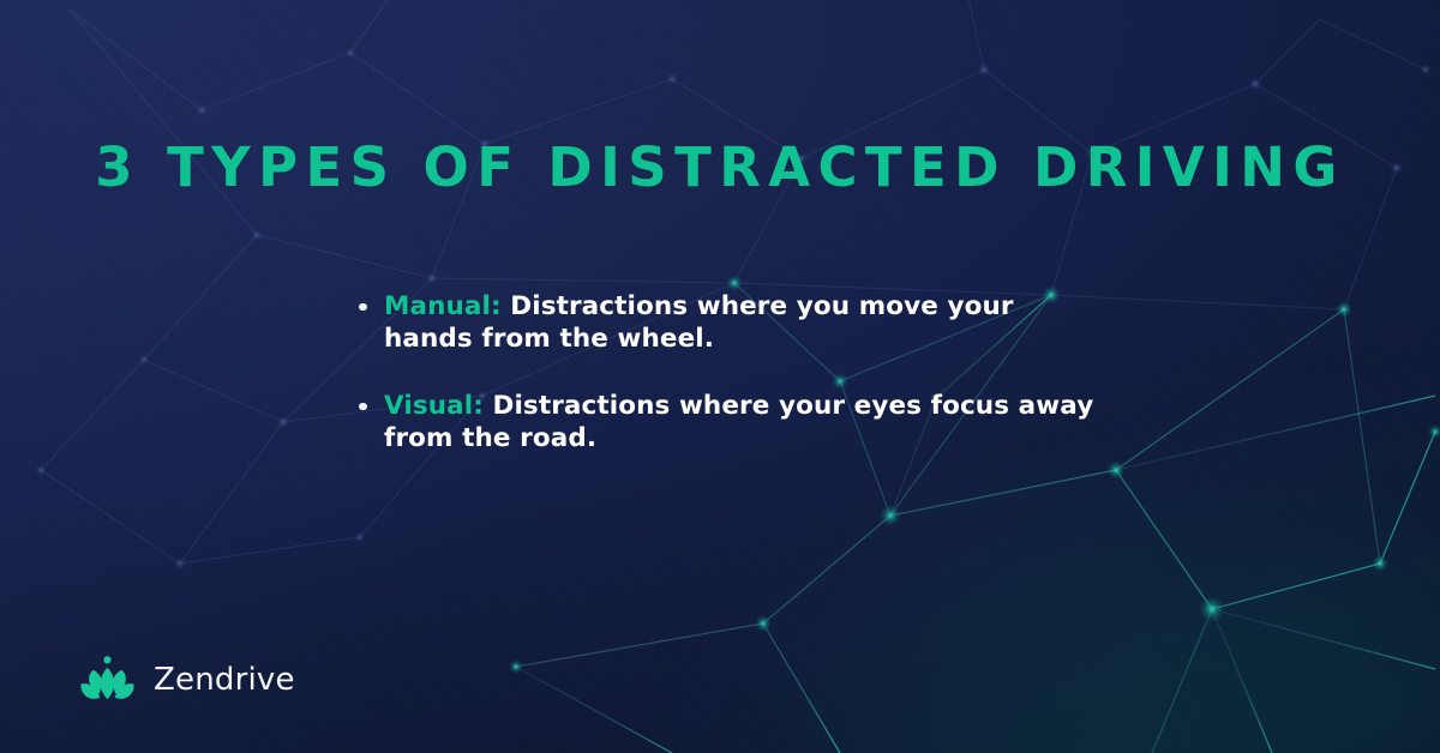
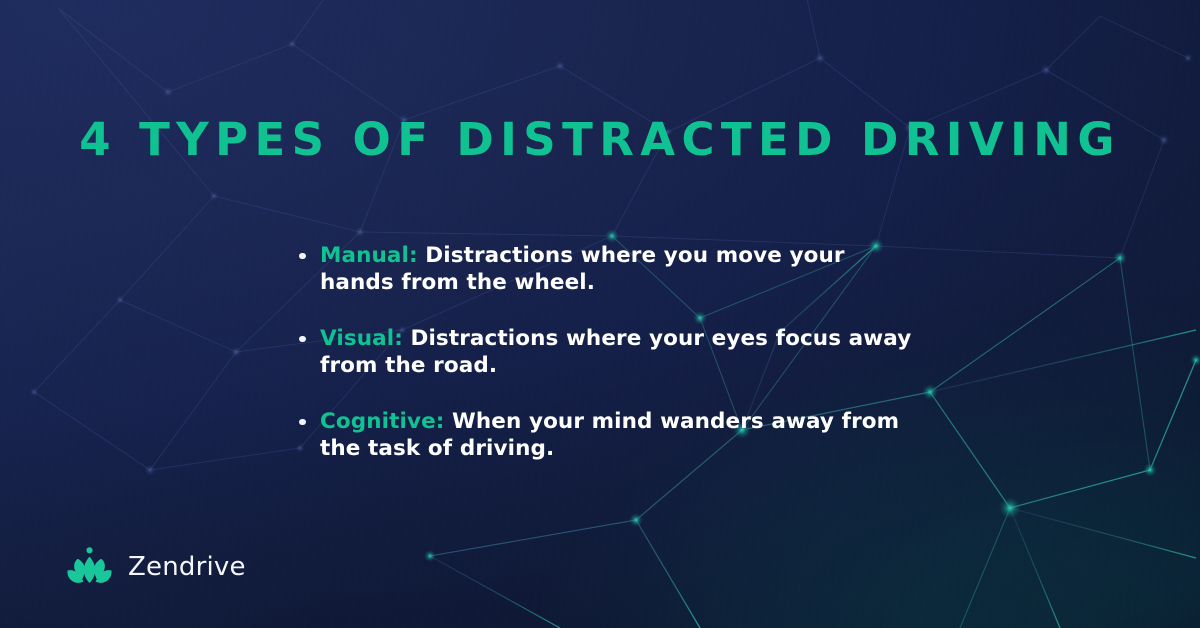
- 3 TYPES OF DISTRACTED DRIVING
+ 4 TYPES OF DISTRACTED DRIVING
  Manual: Distractions where you move your hands from the wheel.
  Visual: Distractions where your eyes focus away from the road.
+ Cognitive: When your mind wanders away from the task of driving.
  Zendrive
